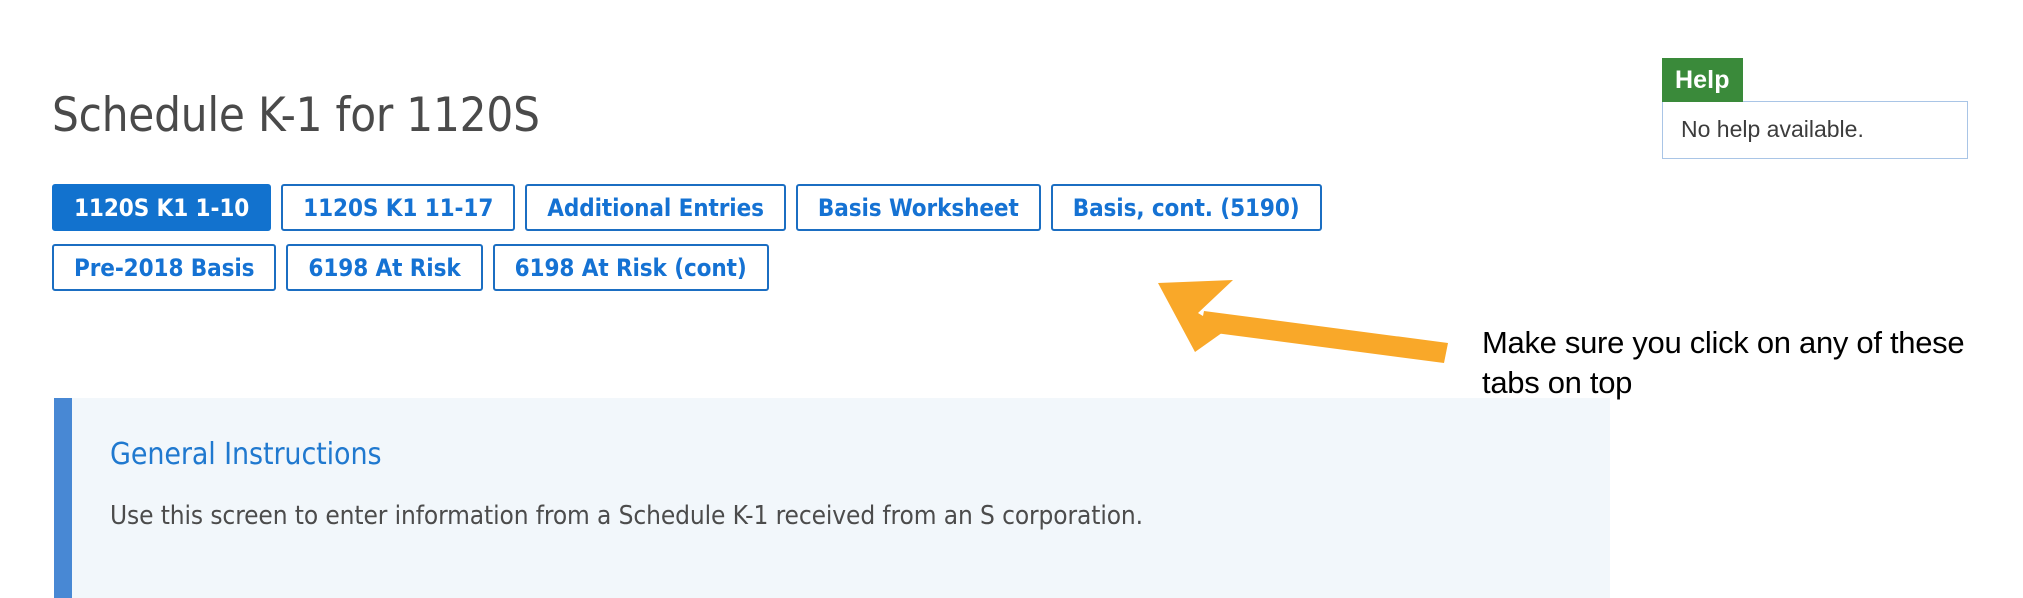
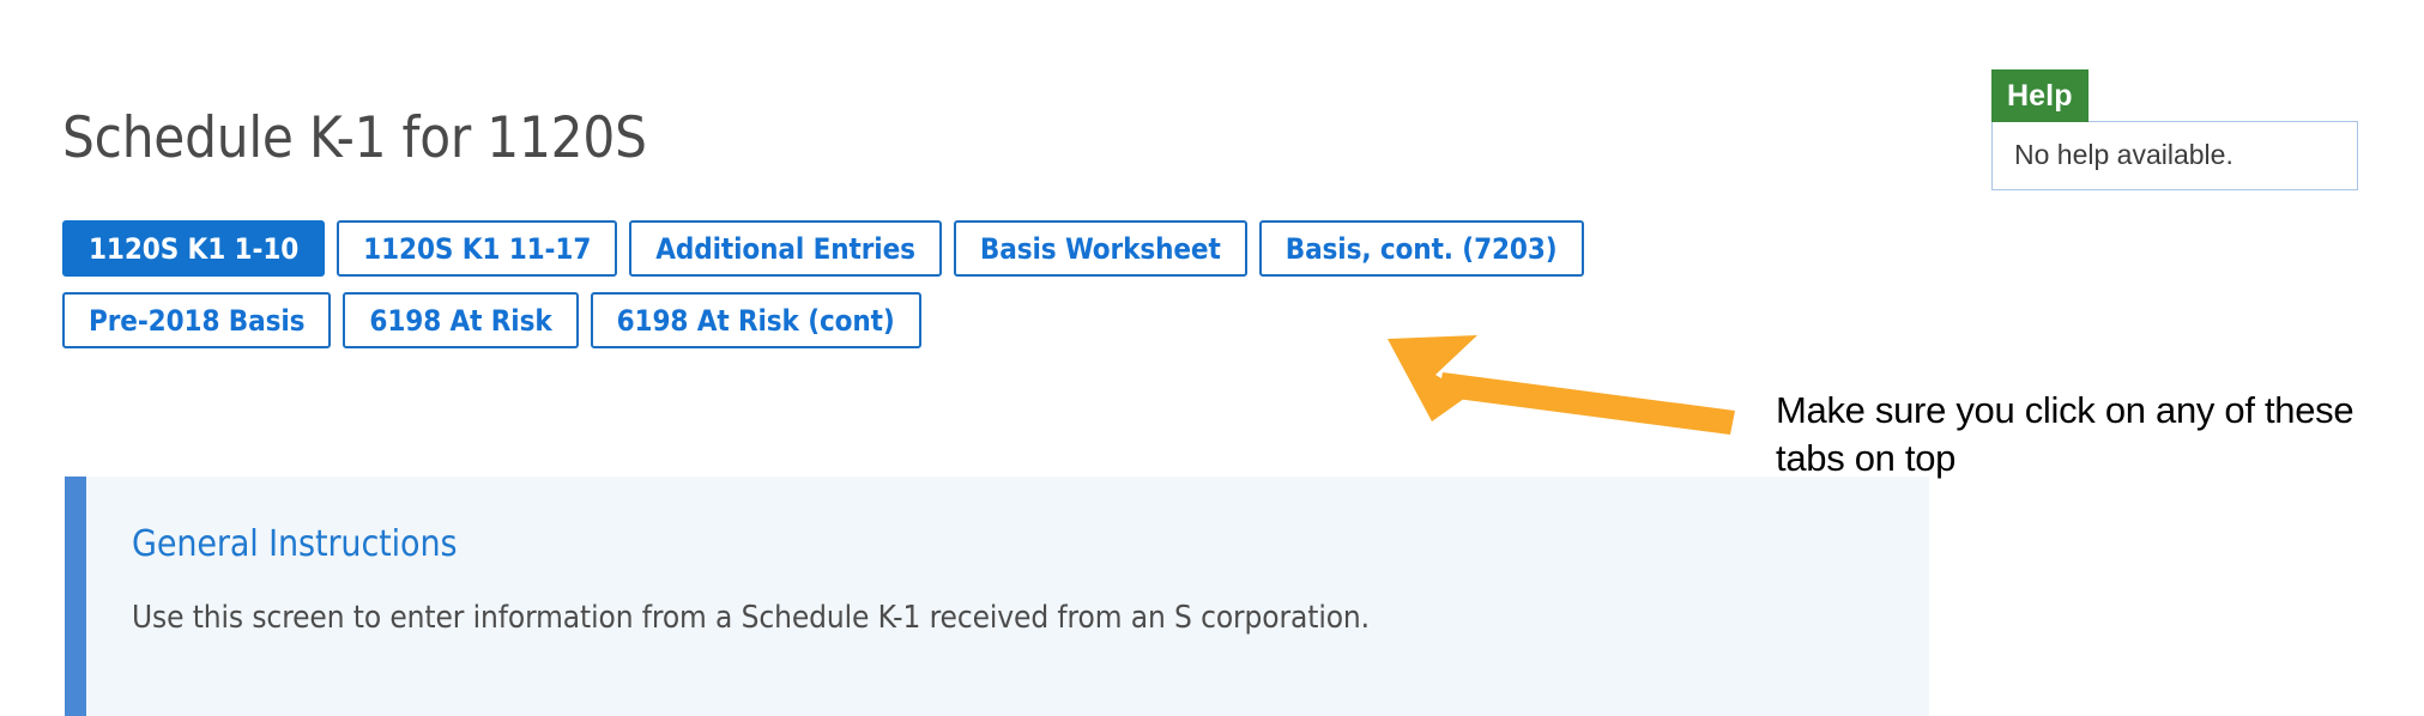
  Schedule K-1 for 1120S
  1120S K1 1-10
  1120S K1 11-17
  Additional Entries
  Basis Worksheet
- Basis, cont. (5190)
+ Basis, cont. (7203)
  Pre-2018 Basis
  6198 At Risk
  6198 At Risk (cont)
  Help
  No help available.
  General Instructions
  Use this screen to enter information from a Schedule K-1 received from an S corporation.
  Make sure you click on any of these tabs on top
